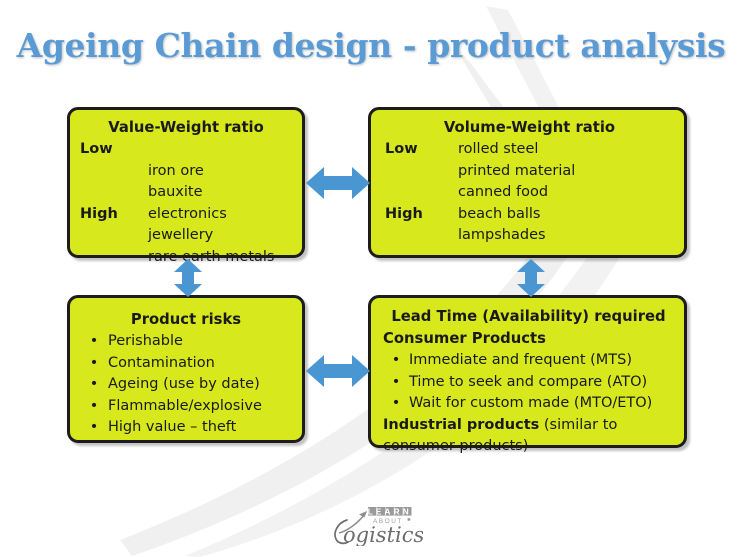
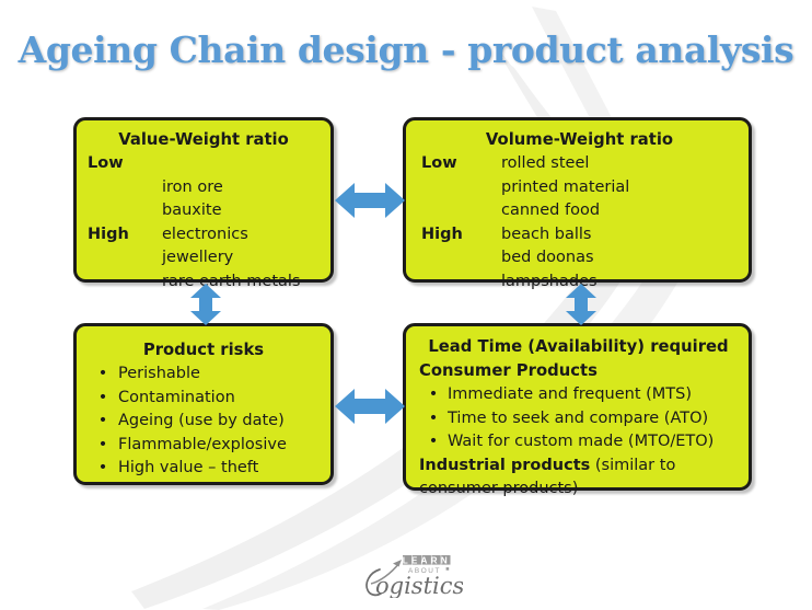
  Ageing Chain design - product analysis
  Value-Weight ratio
  Low
  iron ore
  bauxite
  High
  electronics
  jewellery
  rare earth metals
  Volume-Weight ratio
  Low
  rolled steel
  printed material
  canned food
  High
  beach balls
+ bed doonas
  lampshades
  Product risks
  •
  Perishable
  •
  Contamination
  •
  Ageing (use by date)
  •
  Flammable/explosive
  •
  High value – theft
  Lead Time (Availability) required
  Consumer Products
  •
  Immediate and frequent (MTS)
  •
  Time to seek and compare (ATO)
  •
  Wait for custom made (MTO/ETO)
  Industrial products (similar to
  consumer products)
  LEARN
  ogistics
